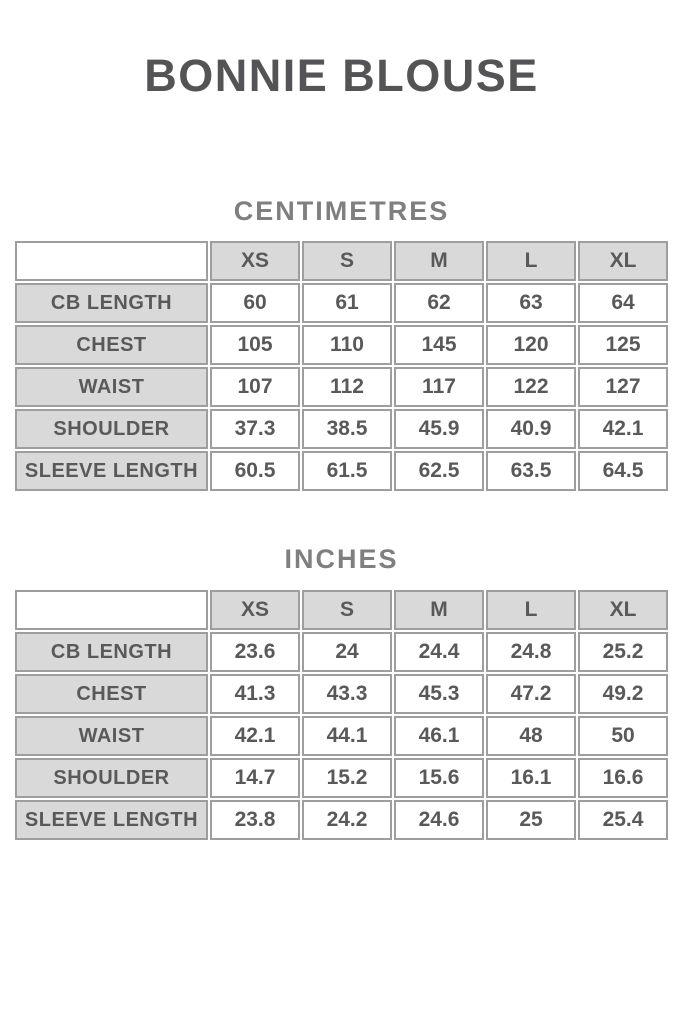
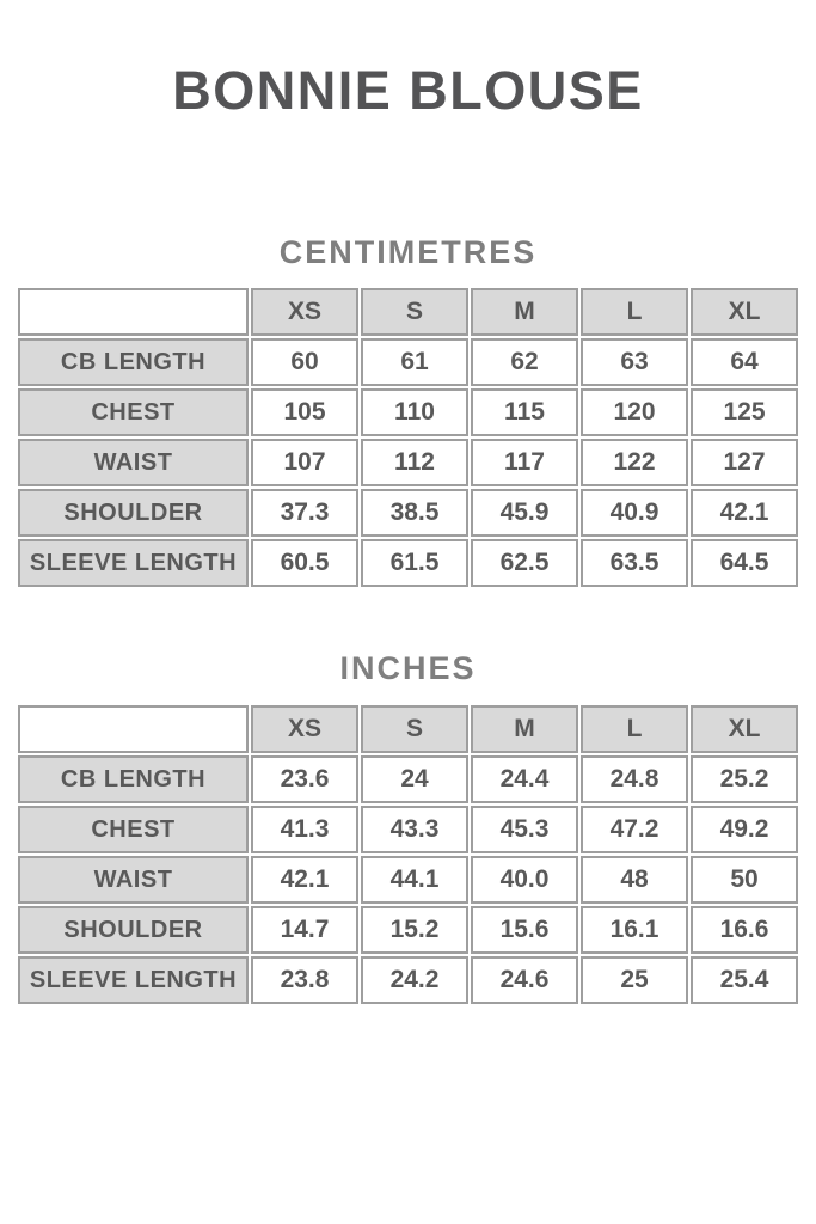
  BONNIE BLOUSE
  CENTIMETRES
  	XS	S	M	L	XL
  CB LENGTH	60	61	62	63	64
- CHEST	105	110	145	120	125
+ CHEST	105	110	115	120	125
  WAIST	107	112	117	122	127
  SHOULDER	37.3	38.5	45.9	40.9	42.1
  SLEEVE LENGTH	60.5	61.5	62.5	63.5	64.5
  INCHES
  	XS	S	M	L	XL
  CB LENGTH	23.6	24	24.4	24.8	25.2
  CHEST	41.3	43.3	45.3	47.2	49.2
- WAIST	42.1	44.1	46.1	48	50
+ WAIST	42.1	44.1	40.0	48	50
  SHOULDER	14.7	15.2	15.6	16.1	16.6
  SLEEVE LENGTH	23.8	24.2	24.6	25	25.4
